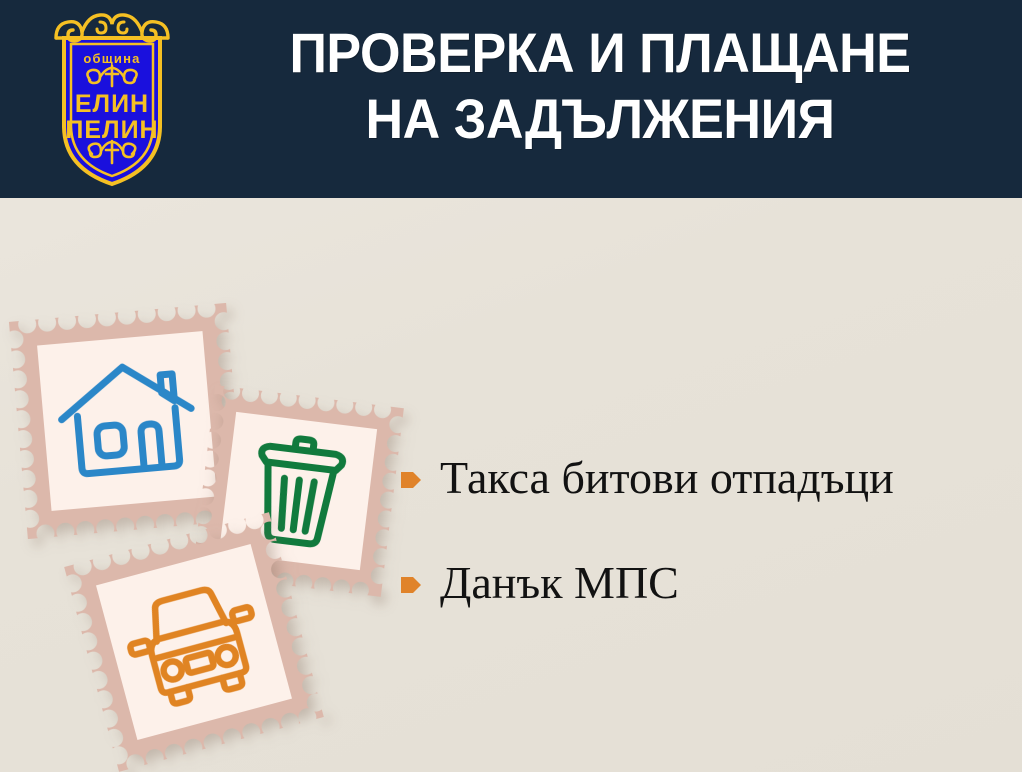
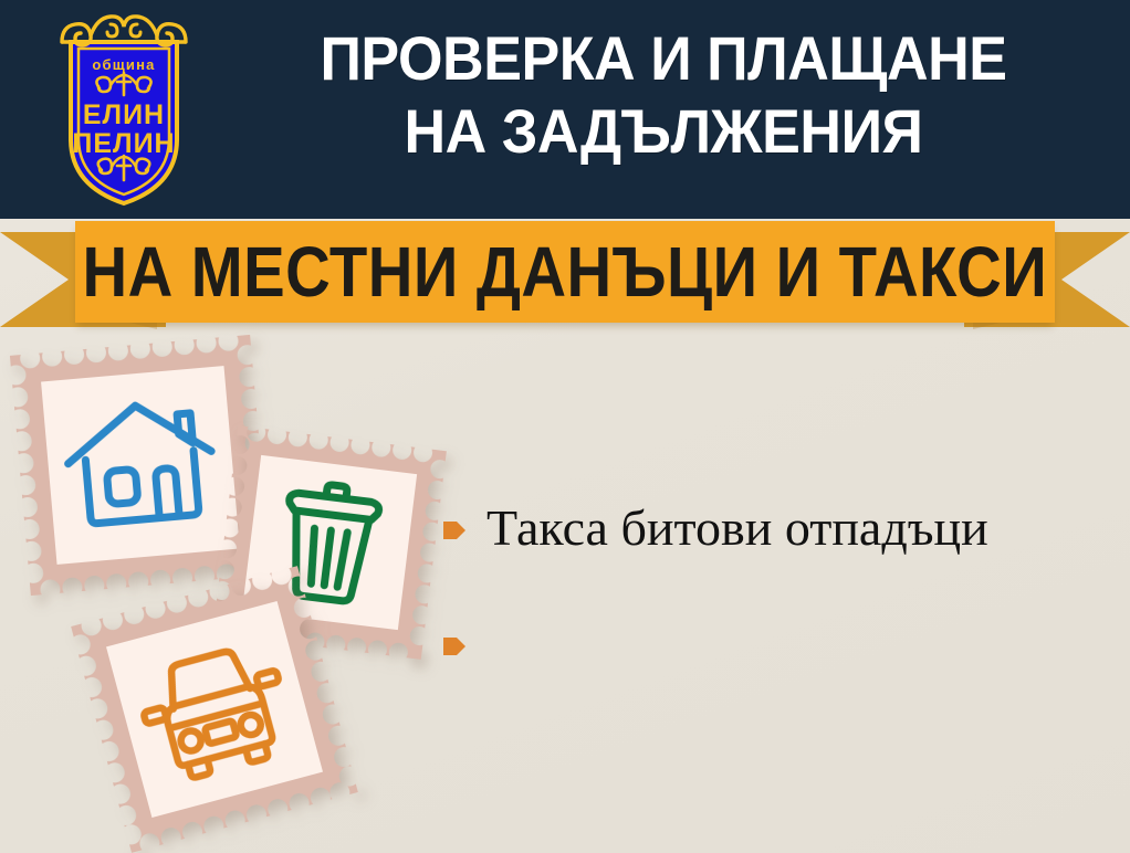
  община
  ЕЛИН
  ПЕЛИН
  ПРОВЕРКА И ПЛАЩАНЕ
  НА ЗАДЪЛЖЕНИЯ
+ НА МЕСТНИ ДАНЪЦИ И ТАКСИ
  Такса битови отпадъци
- Данък МПС
